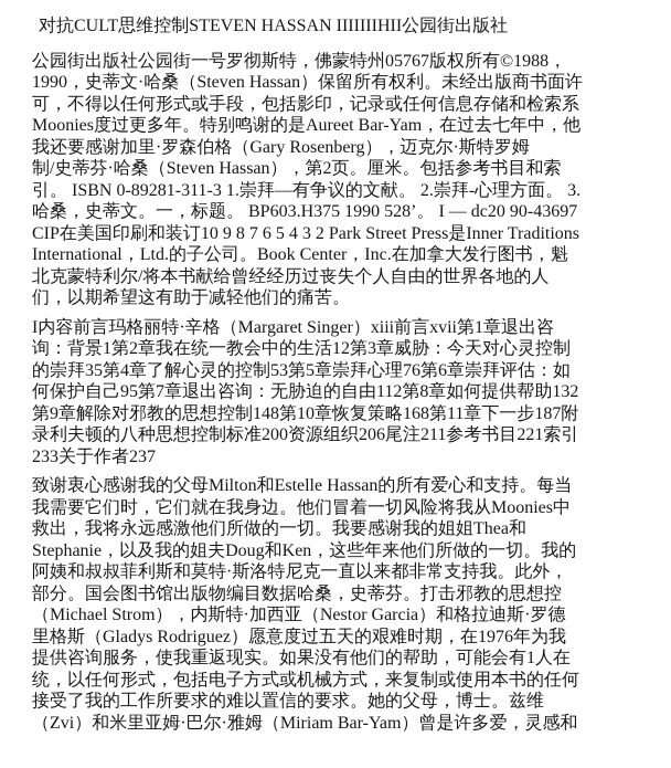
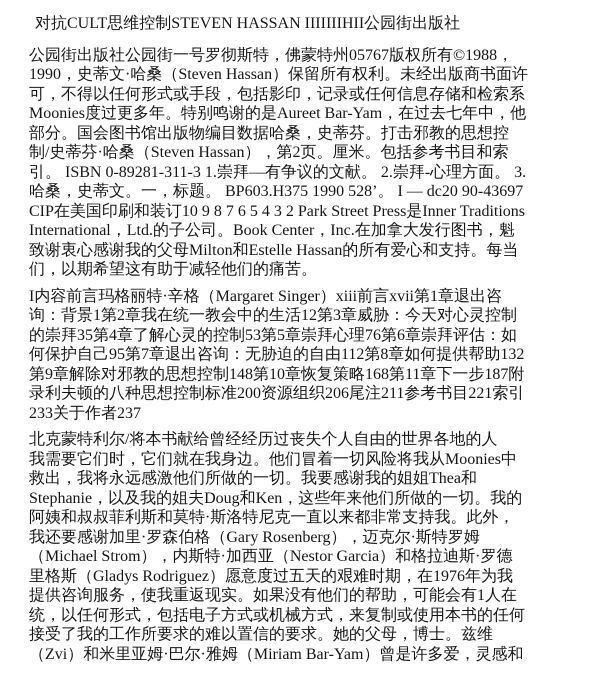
  对抗CULT思维控制STEVEN HASSAN IIIIIIIHII公园街出版社
  公园街出版社公园街一号罗彻斯特，佛蒙特州05767版权所有©1988，
  1990，史蒂文·哈桑（Steven Hassan）保留所有权利。未经出版商书面许
  可，不得以任何形式或手段，包括影印，记录或任何信息存储和检索系
  Moonies度过更多年。特别鸣谢的是Aureet Bar-Yam，在过去七年中，他
- 我还要感谢加里·罗森伯格（Gary Rosenberg），迈克尔·斯特罗姆
+ 部分。国会图书馆出版物编目数据哈桑，史蒂芬。打击邪教的思想控
  制/史蒂芬·哈桑（Steven Hassan），第2页。厘米。包括参考书目和索
  引。 ISBN 0-89281-311-3 1.崇拜—有争议的文献。 2.崇拜-心理方面。 3.
  哈桑，史蒂文。一，标题。 BP603.H375 1990 528’。 I — dc20 90-43697
  CIP在美国印刷和装订10 9 8 7 6 5 4 3 2 Park Street Press是Inner Traditions
  International，Ltd.的子公司。Book Center，Inc.在加拿大发行图书，魁
- 北克蒙特利尔/将本书献给曾经经历过丧失个人自由的世界各地的人
+ 致谢衷心感谢我的父母Milton和Estelle Hassan的所有爱心和支持。每当
  们，以期希望这有助于减轻他们的痛苦。
  I内容前言玛格丽特·辛格（Margaret Singer）xiii前言xvii第1章退出咨
  询：背景1第2章我在统一教会中的生活12第3章威胁：今天对心灵控制
  的崇拜35第4章了解心灵的控制53第5章崇拜心理76第6章崇拜评估：如
  何保护自己95第7章退出咨询：无胁迫的自由112第8章如何提供帮助132
  第9章解除对邪教的思想控制148第10章恢复策略168第11章下一步187附
  录利夫顿的八种思想控制标准200资源组织206尾注211参考书目221索引
  233关于作者237
- 致谢衷心感谢我的父母Milton和Estelle Hassan的所有爱心和支持。每当
+ 北克蒙特利尔/将本书献给曾经经历过丧失个人自由的世界各地的人
  我需要它们时，它们就在我身边。他们冒着一切风险将我从Moonies中
  救出，我将永远感激他们所做的一切。我要感谢我的姐姐Thea和
  Stephanie，以及我的姐夫Doug和Ken，这些年来他们所做的一切。我的
  阿姨和叔叔菲利斯和莫特·斯洛特尼克一直以来都非常支持我。此外，
- 部分。国会图书馆出版物编目数据哈桑，史蒂芬。打击邪教的思想控
+ 我还要感谢加里·罗森伯格（Gary Rosenberg），迈克尔·斯特罗姆
  （Michael Strom），内斯特·加西亚（Nestor Garcia）和格拉迪斯·罗德
  里格斯（Gladys Rodriguez）愿意度过五天的艰难时期，在1976年为我
  提供咨询服务，使我重返现实。如果没有他们的帮助，可能会有1人在
  统，以任何形式，包括电子方式或机械方式，来复制或使用本书的任何
  接受了我的工作所要求的难以置信的要求。她的父母，博士。兹维
  （Zvi）和米里亚姆·巴尔·雅姆（Miriam Bar-Yam）曾是许多爱，灵感和
